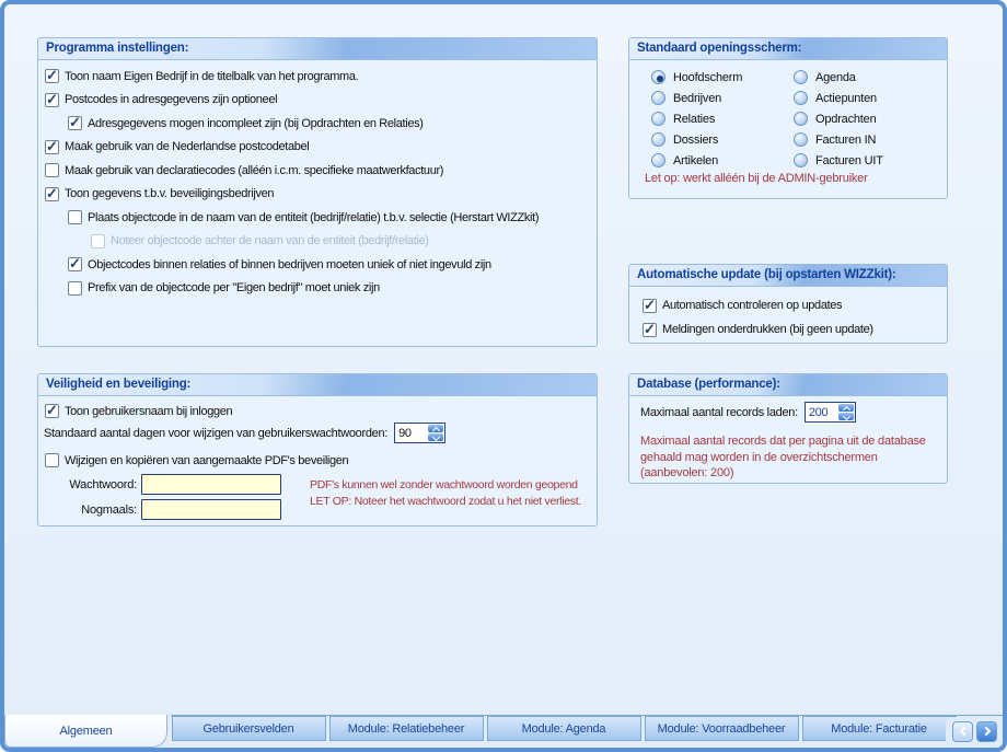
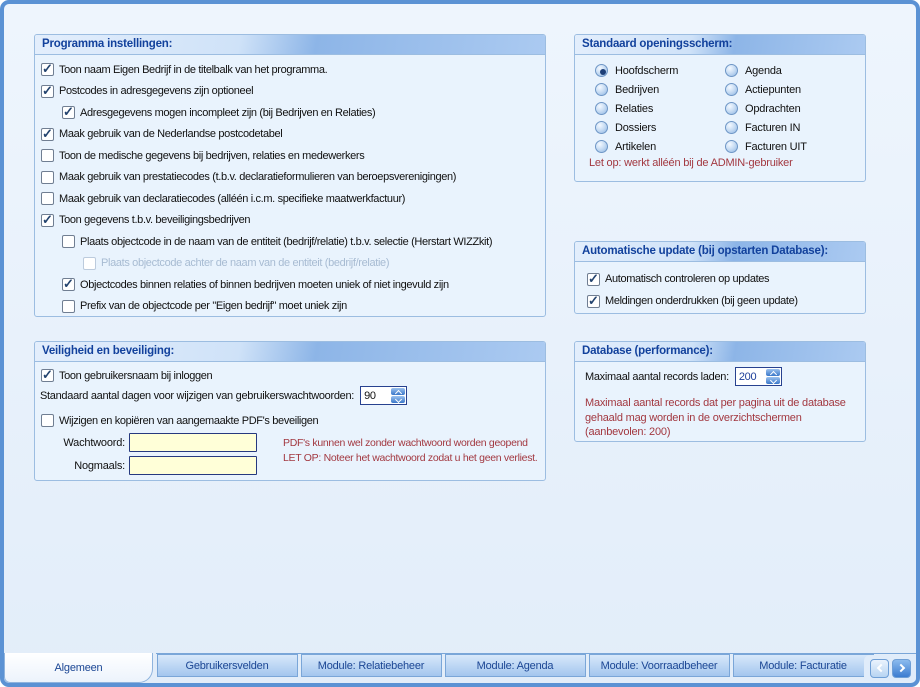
  Programma instellingen:
  Toon naam Eigen Bedrijf in de titelbalk van het programma.
  Postcodes in adresgegevens zijn optioneel
- Adresgegevens mogen incompleet zijn (bij Opdrachten en Relaties)
+ Adresgegevens mogen incompleet zijn (bij Bedrijven en Relaties)
  Maak gebruik van de Nederlandse postcodetabel
+ Toon de medische gegevens bij bedrijven, relaties en medewerkers
+ Maak gebruik van prestatiecodes (t.b.v. declaratieformulieren van beroepsverenigingen)
  Maak gebruik van declaratiecodes (alléén i.c.m. specifieke maatwerkfactuur)
  Toon gegevens t.b.v. beveiligingsbedrijven
  Plaats objectcode in de naam van de entiteit (bedrijf/relatie) t.b.v. selectie (Herstart WIZZkit)
- Noteer objectcode achter de naam van de entiteit (bedrijf/relatie)
+ Plaats objectcode achter de naam van de entiteit (bedrijf/relatie)
  Objectcodes binnen relaties of binnen bedrijven moeten uniek of niet ingevuld zijn
  Prefix van de objectcode per "Eigen bedrijf" moet uniek zijn
  Veiligheid en beveiliging:
  Toon gebruikersnaam bij inloggen
  Standaard aantal dagen voor wijzigen van gebruikerswachtwoorden:
  90
  Wijzigen en kopiëren van aangemaakte PDF's beveiligen
  Wachtwoord:
  Nogmaals:
  PDF's kunnen wel zonder wachtwoord worden geopend
- LET OP: Noteer het wachtwoord zodat u het niet verliest.
+ LET OP: Noteer het wachtwoord zodat u het geen verliest.
  Standaard openingsscherm:
  Hoofdscherm
  Bedrijven
  Relaties
  Dossiers
  Artikelen
  Agenda
  Actiepunten
  Opdrachten
  Facturen IN
  Facturen UIT
  Let op: werkt alléén bij de ADMIN-gebruiker
- Automatische update (bij opstarten WIZZkit):
+ Automatische update (bij opstarten Database):
  Automatisch controleren op updates
  Meldingen onderdrukken (bij geen update)
  Database (performance):
  Maximaal aantal records laden:
  200
  Maximaal aantal records dat per pagina uit de database gehaald mag worden in de overzichtschermen (aanbevolen: 200)
  Algemeen
  Gebruikersvelden
  Module: Relatiebeheer
  Module: Agenda
  Module: Voorraadbeheer
  Module: Facturatie
